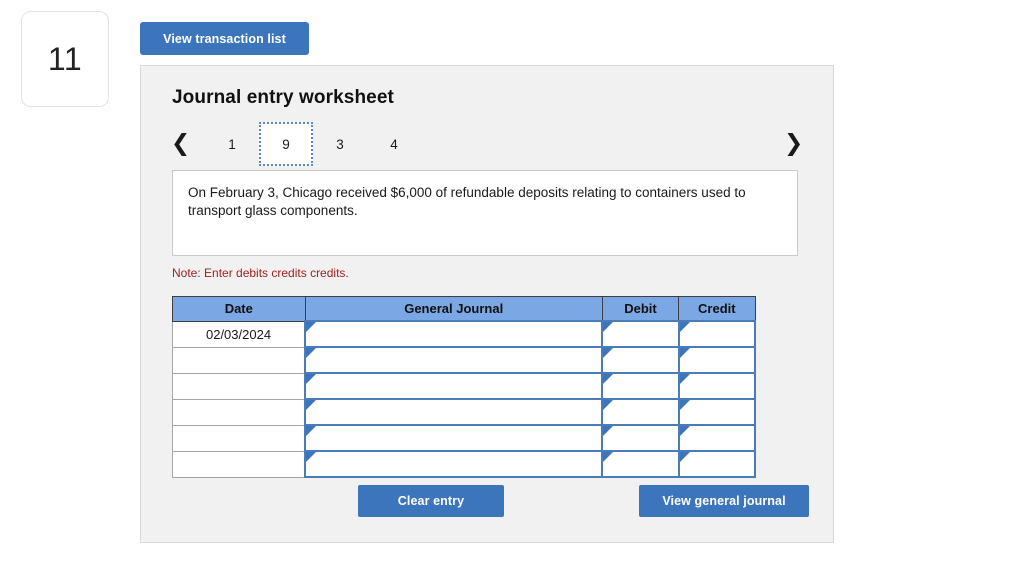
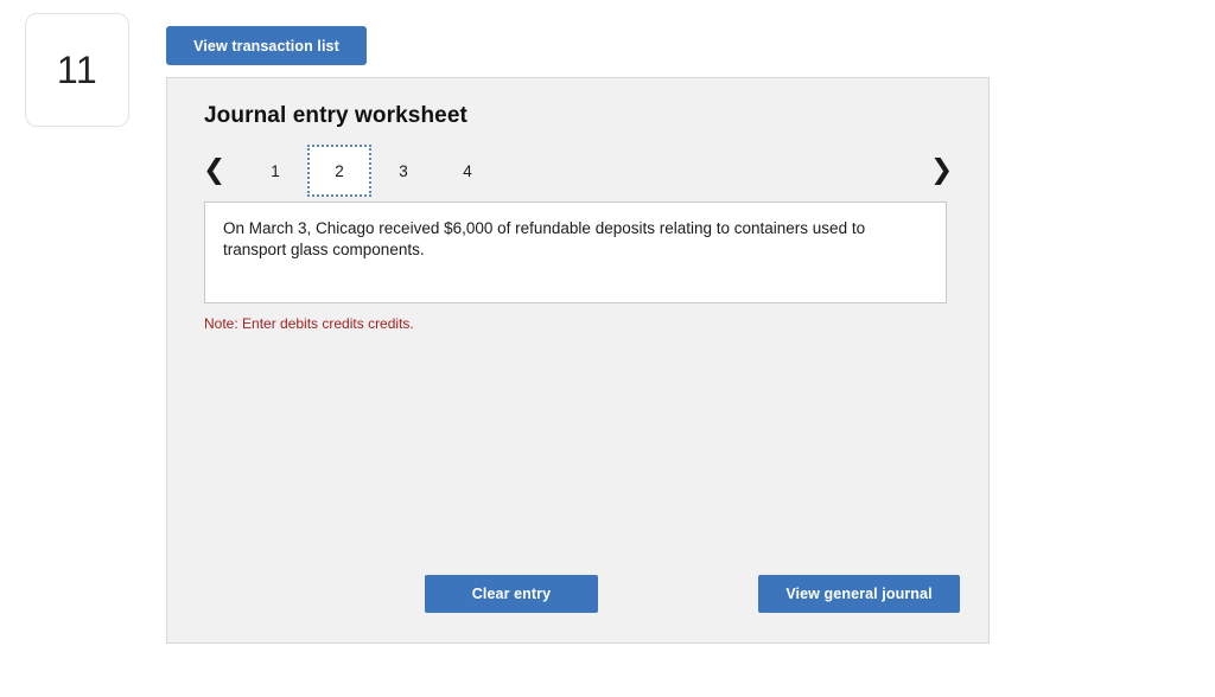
  11
  View transaction list
  Journal entry worksheet
  ❮
  1
- 9
+ 2
  3
  4
  ❯
- On February 3, Chicago received $6,000 of refundable deposits relating to containers used to transport glass components.
+ On March 3, Chicago received $6,000 of refundable deposits relating to containers used to transport glass components.
  Note: Enter debits credits credits.
- Date	General Journal	Debit	Credit
- 02/03/2024
  Clear entry
  View general journal
